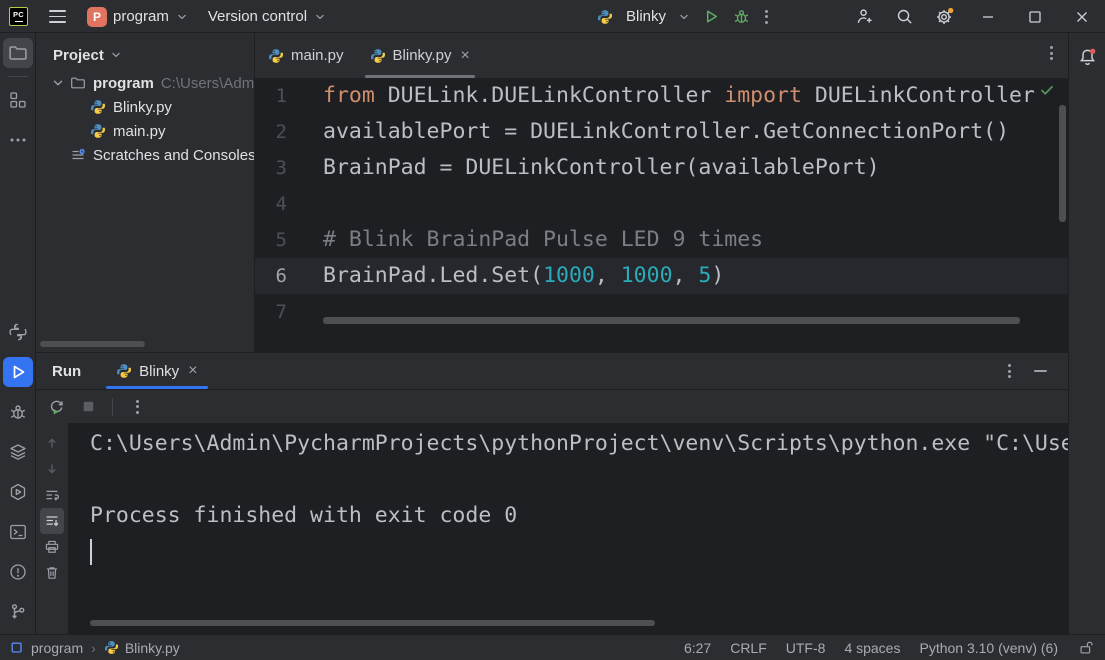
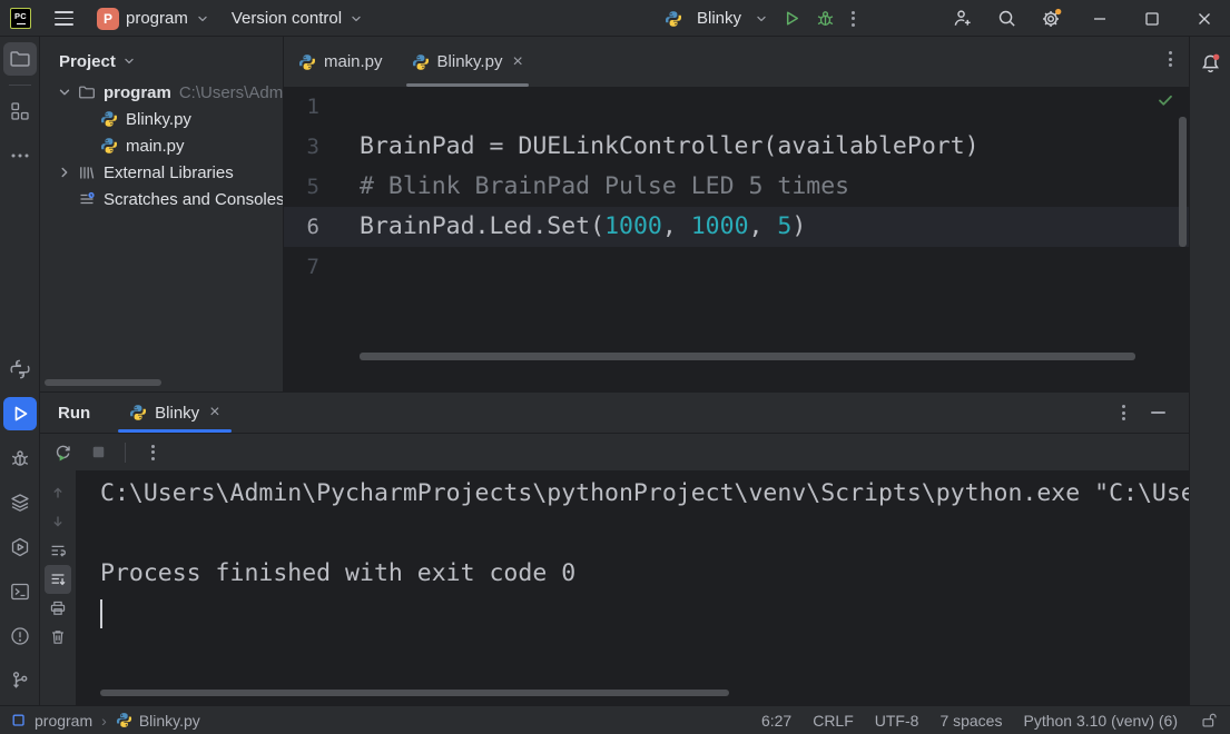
  PC
  P
  program
  Version control
  Blinky
  Project
  program
  C:\Users\Adm
  Blinky.py
  main.py
+ External Libraries
  Scratches and Consoles
  main.py
  Blinky.py
  ×
  1
- from DUELink.DUELinkController import DUELinkController
- 2
- availablePort = DUELinkController.GetConnectionPort()
  3
  BrainPad = DUELinkController(availablePort)
- 4
  5
- # Blink BrainPad Pulse LED 9 times
+ # Blink BrainPad Pulse LED 5 times
  6
  BrainPad.Led.Set(1000, 1000, 5)
  7
  Run
  Blinky
  ×
  C:\Users\Admin\PycharmProjects\pythonProject\venv\Scripts\python.exe "C:\Use
  Process finished with exit code 0
  program
  ›
  Blinky.py
  6:27
  CRLF
  UTF-8
- 4 spaces
+ 7 spaces
  Python 3.10 (venv) (6)
